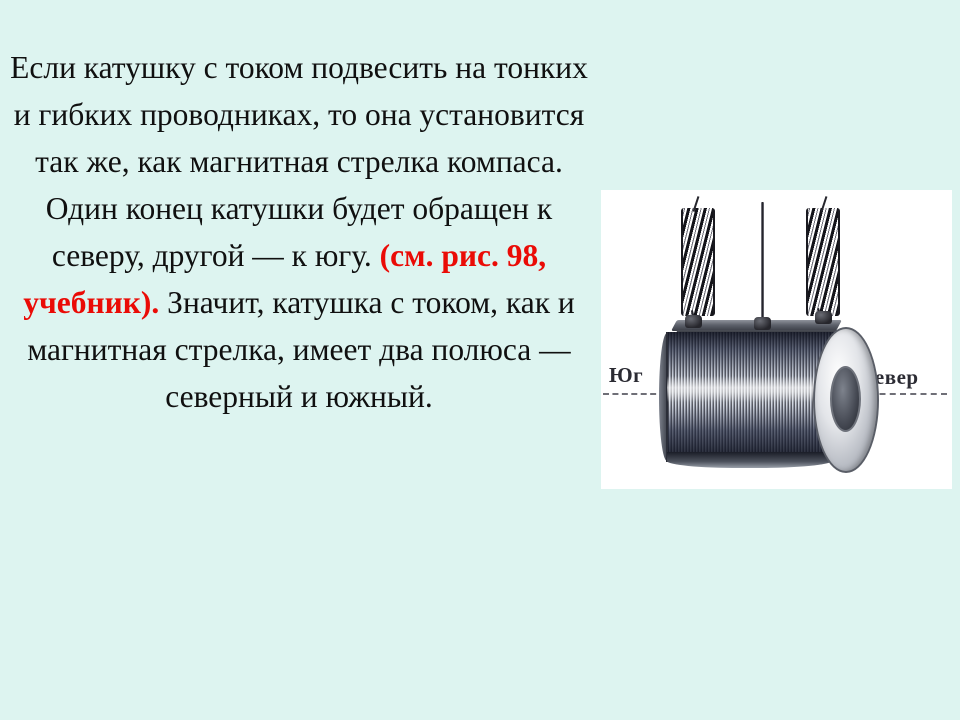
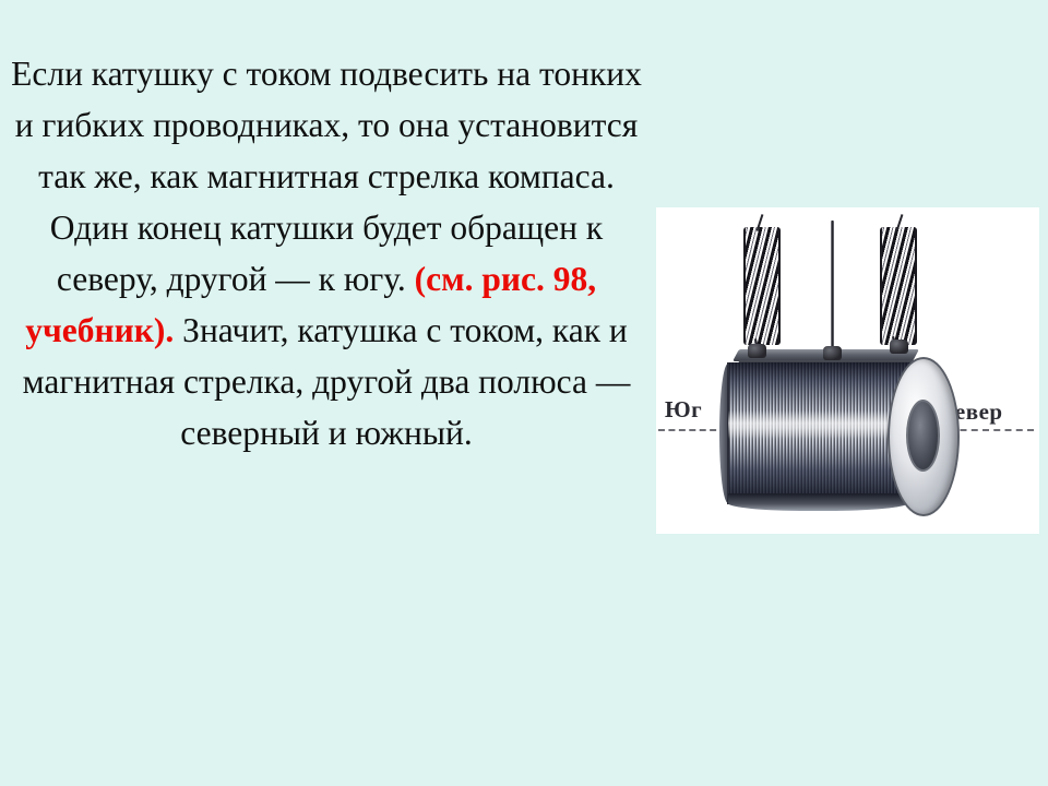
- Если катушку с током подвесить на тонких и гибких проводниках, то она установится так же, как магнитная стрелка компаса. Один конец катушки будет обращен к северу, другой — к югу. (см. рис. 98, учебник). Значит, катушка с током, как и магнитная стрелка, имеет два полюса —северный и южный.
+ Если катушку с током подвесить на тонких и гибких проводниках, то она установится так же, как магнитная стрелка компаса. Один конец катушки будет обращен к северу, другой — к югу. (см. рис. 98, учебник). Значит, катушка с током, как и магнитная стрелка, другой два полюса —северный и южный.
  Юг
  евер
